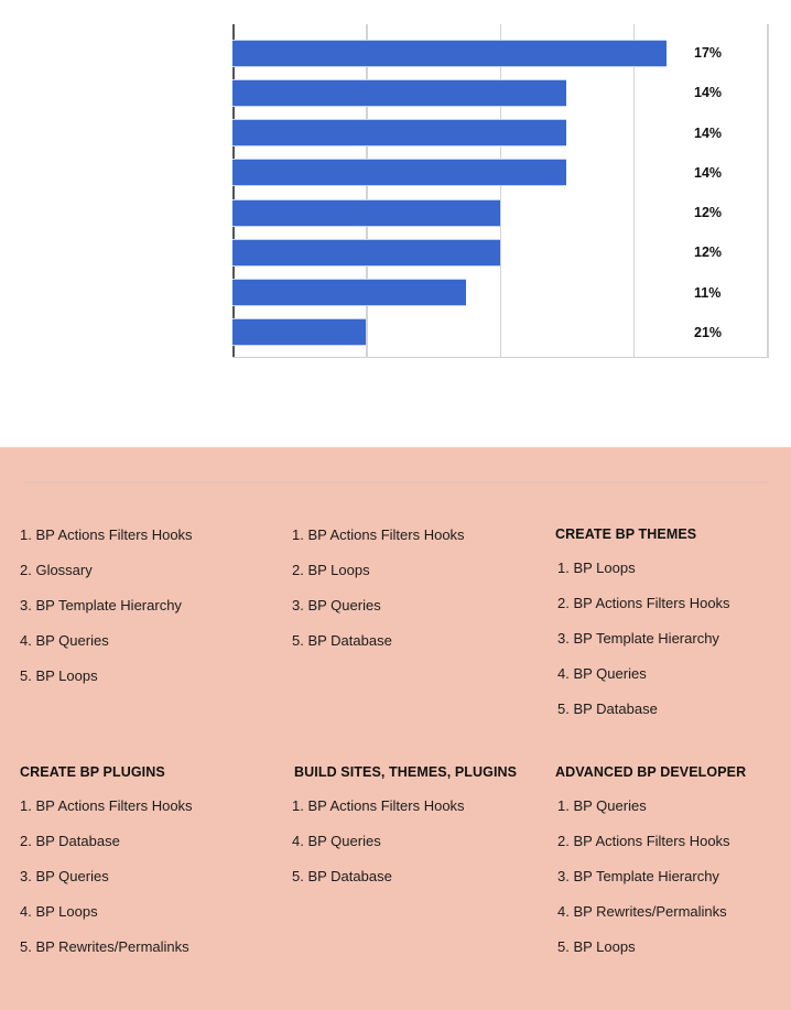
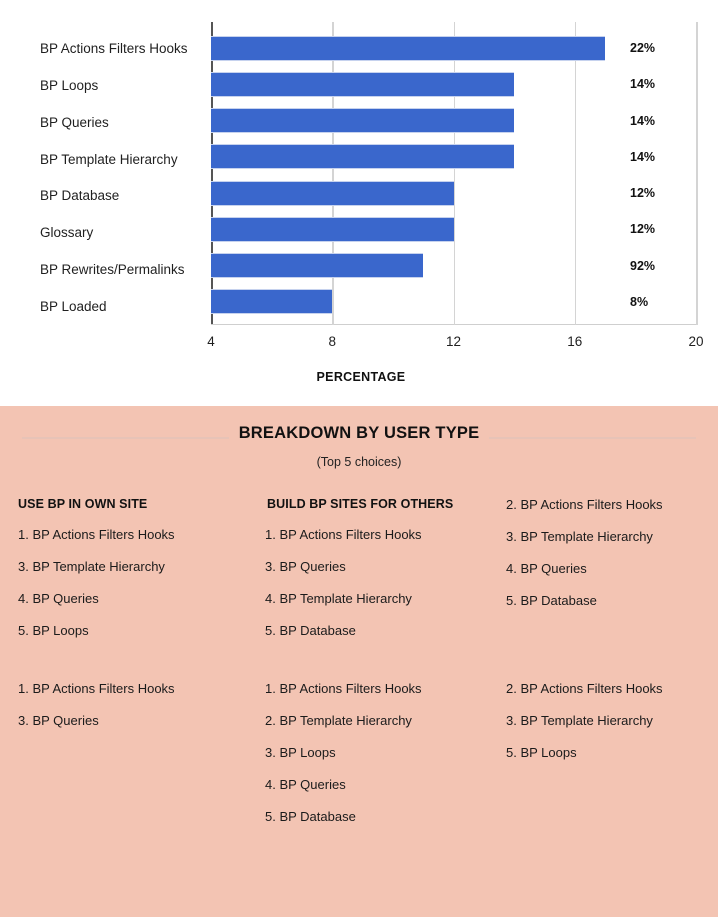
+ BP Actions Filters Hooks
+ BP Loops
+ BP Queries
+ BP Template Hierarchy
+ BP Database
+ Glossary
+ BP Rewrites/Permalinks
+ BP Loaded
- 17%
+ 22%
  14%
  14%
  14%
  12%
  12%
- 11%
+ 92%
- 21%
+ 8%
+ 4
+ 8
+ 12
+ 16
+ 20
+ PERCENTAGE
+ BREAKDOWN BY USER TYPE
+ (Top 5 choices)
+ USE BP IN OWN SITE
  1. BP Actions Filters Hooks
- 2. Glossary
  3. BP Template Hierarchy
  4. BP Queries
  5. BP Loops
+ BUILD BP SITES FOR OTHERS
  1. BP Actions Filters Hooks
- 2. BP Loops
  3. BP Queries
+ 4. BP Template Hierarchy
  5. BP Database
- CREATE BP THEMES
- 1. BP Loops
  2. BP Actions Filters Hooks
  3. BP Template Hierarchy
  4. BP Queries
  5. BP Database
- CREATE BP PLUGINS
  1. BP Actions Filters Hooks
- 2. BP Database
  3. BP Queries
- 4. BP Loops
- 5. BP Rewrites/Permalinks
- BUILD SITES, THEMES, PLUGINS
  1. BP Actions Filters Hooks
+ 2. BP Template Hierarchy
+ 3. BP Loops
  4. BP Queries
  5. BP Database
- ADVANCED BP DEVELOPER
- 1. BP Queries
  2. BP Actions Filters Hooks
  3. BP Template Hierarchy
- 4. BP Rewrites/Permalinks
  5. BP Loops
